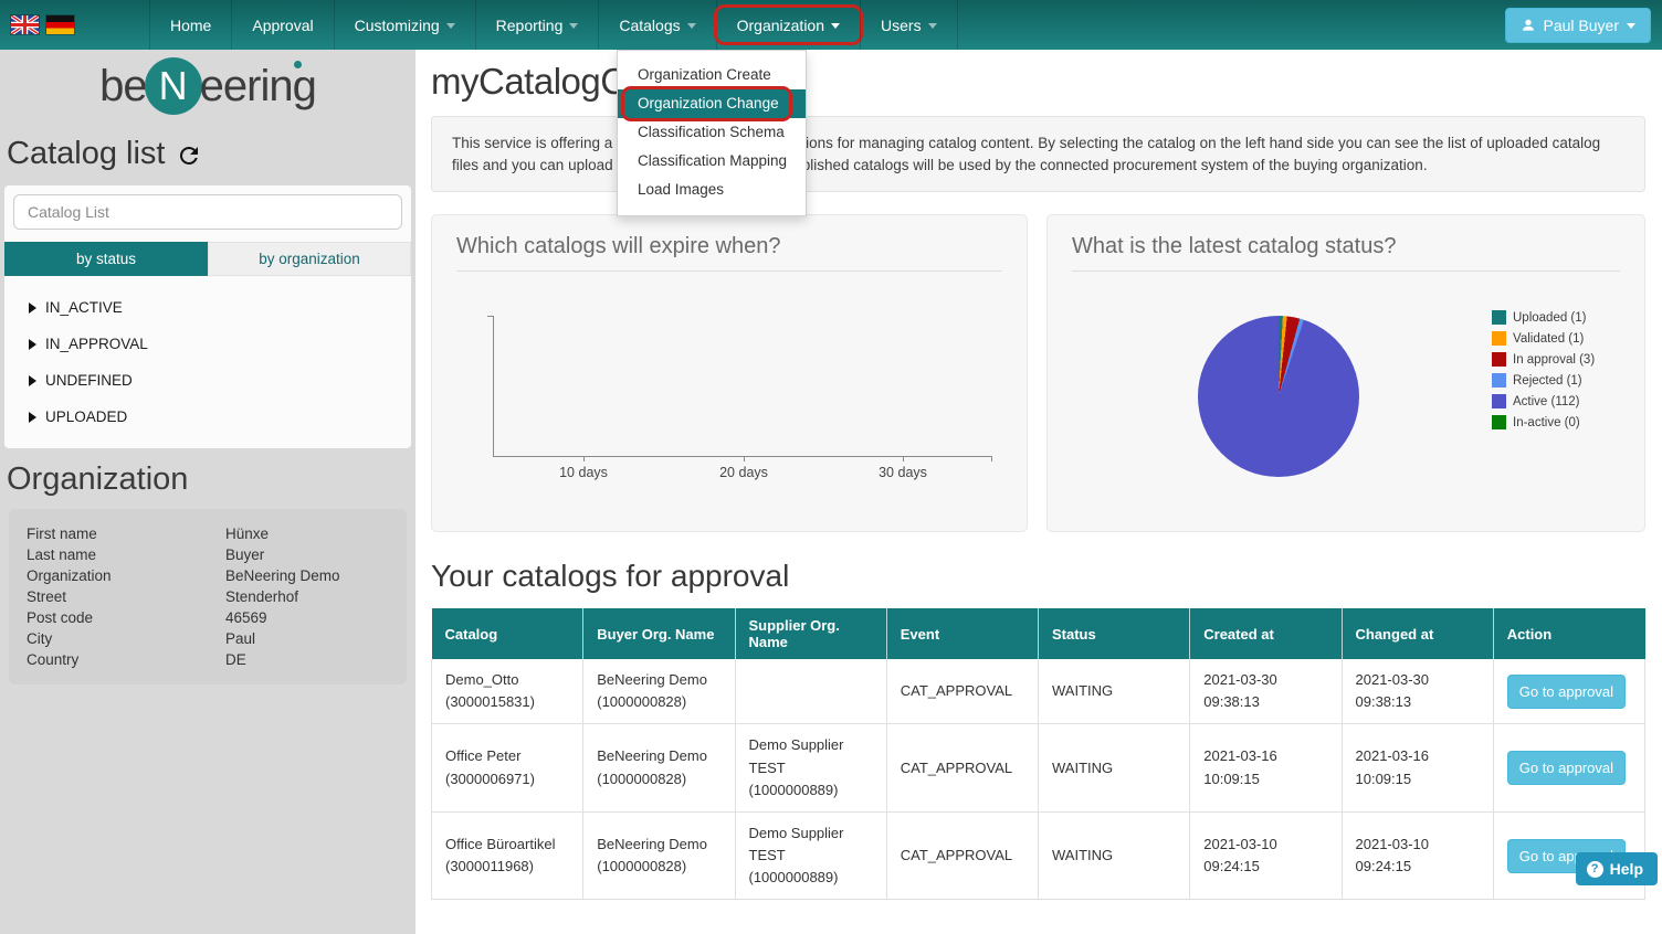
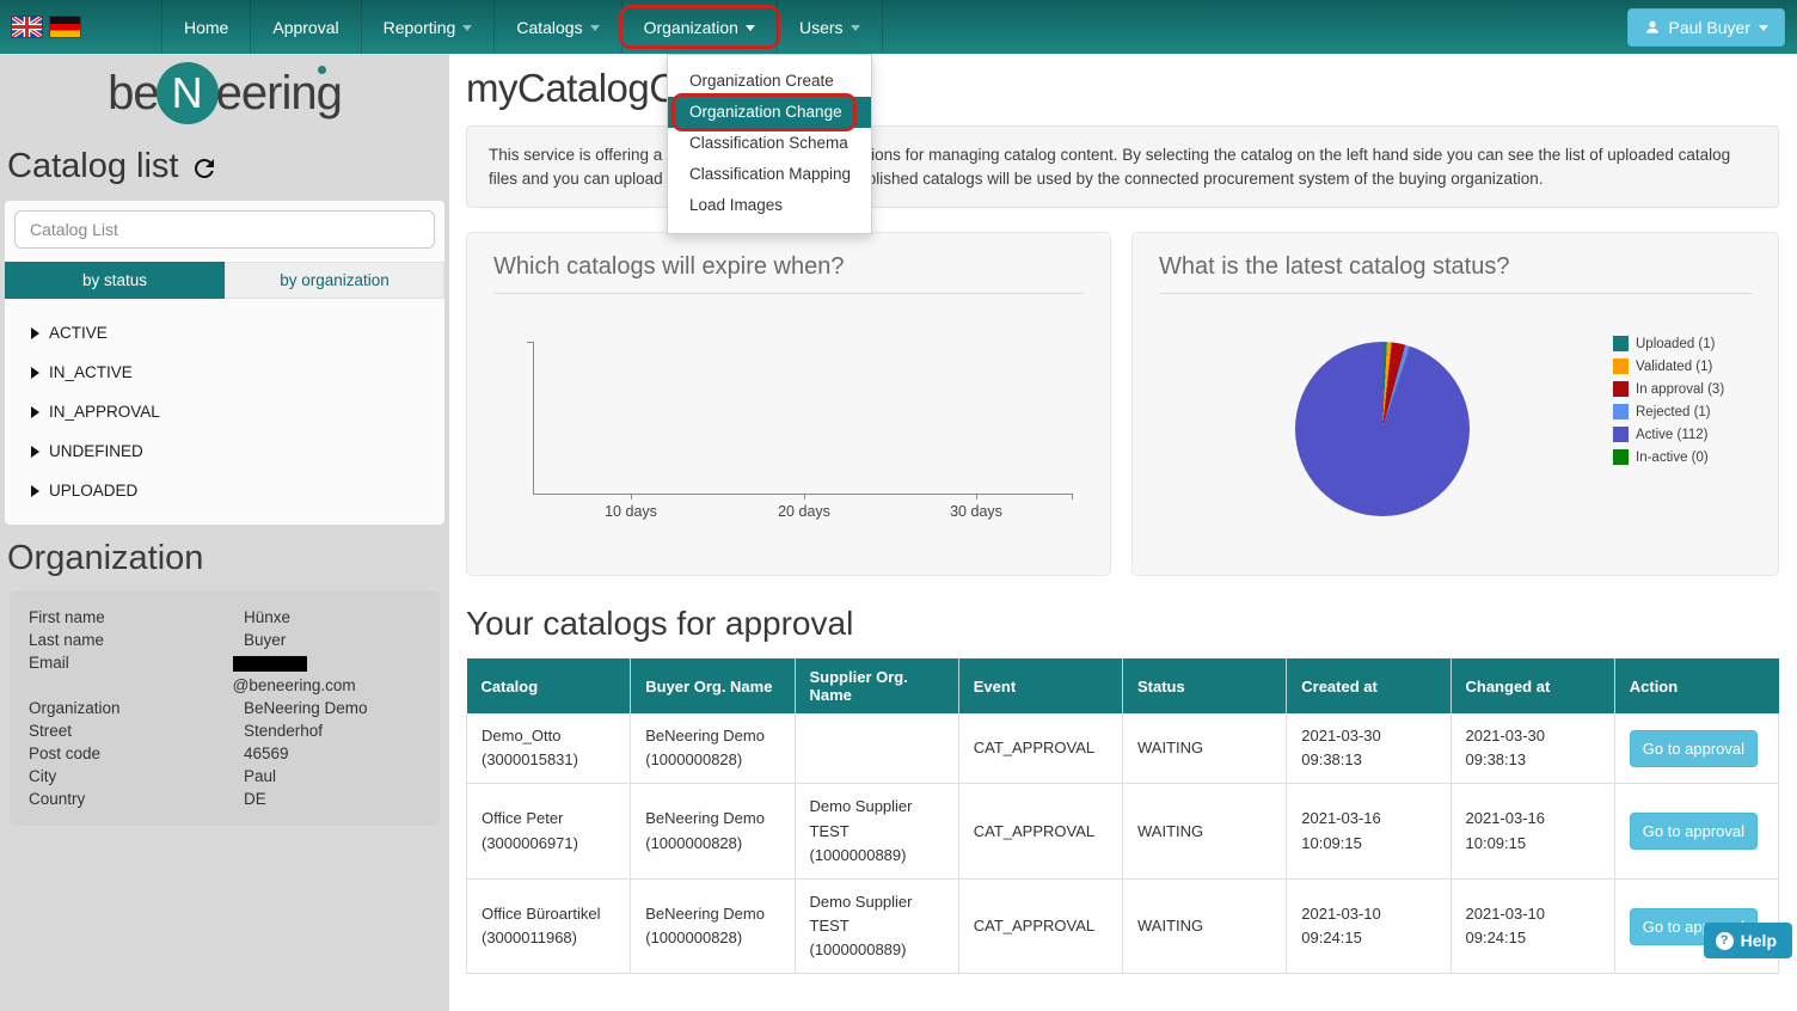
  Home
  Approval
- Customizing
  Reporting
  Catalogs
  Organization
  Users
  Paul Buyer
  be
  N
  eering
  Catalog list
  Catalog List
  by status
  by organization
+ ACTIVE
  IN_ACTIVE
  IN_APPROVAL
  UNDEFINED
  UPLOADED
  Organization
  First name
  Hünxe
  Last name
  Buyer
+ Email
+ @beneering.com
  Organization
  BeNeering Demo
  Street
  Stenderhof
  Post code
  46569
  City
  Paul
  Country
  DE
  myCatalogC
  This service is offering aions for managing catalog content. By selecting the catalog on the left hand side you can see the list of uploaded catalog files and you can uploadlished catalogs will be used by the connected procurement system of the buying organization.
  Which catalogs will expire when?
  10 days
  20 days
  30 days
  What is the latest catalog status?
  Uploaded (1)
  Validated (1)
  In approval (3)
  Rejected (1)
  Active (112)
  In-active (0)
  Your catalogs for approval
  Catalog	Buyer Org. Name	Supplier Org. Name	Event	Status	Created at	Changed at	Action
  Demo_Otto(3000015831)	BeNeering Demo(1000000828)		CAT_APPROVAL	WAITING	2021-03-30 09:38:13	2021-03-30 09:38:13	Go to approval
  Office Peter(3000006971)	BeNeering Demo(1000000828)	Demo Supplier TEST(1000000889)	CAT_APPROVAL	WAITING	2021-03-16 10:09:15	2021-03-16 10:09:15	Go to approval
  Office Büroartikel(3000011968)	BeNeering Demo(1000000828)	Demo Supplier TEST(1000000889)	CAT_APPROVAL	WAITING	2021-03-10 09:24:15	2021-03-10 09:24:15	Go to ap
  Organization Create
  Organization Change
  Classification Schema
  Classification Mapping
  Load Images
  ?
  Help
